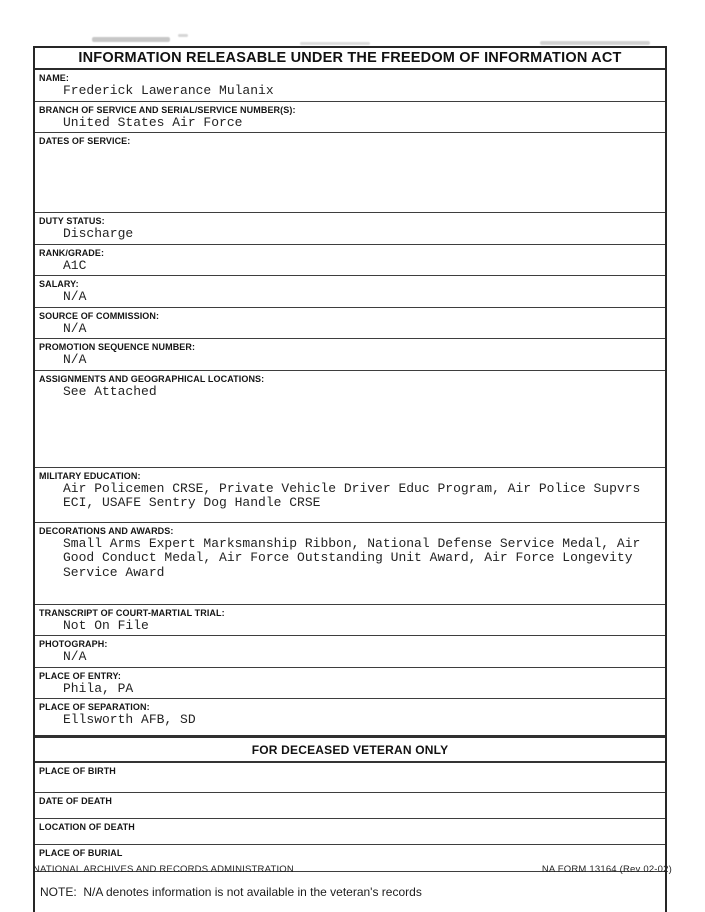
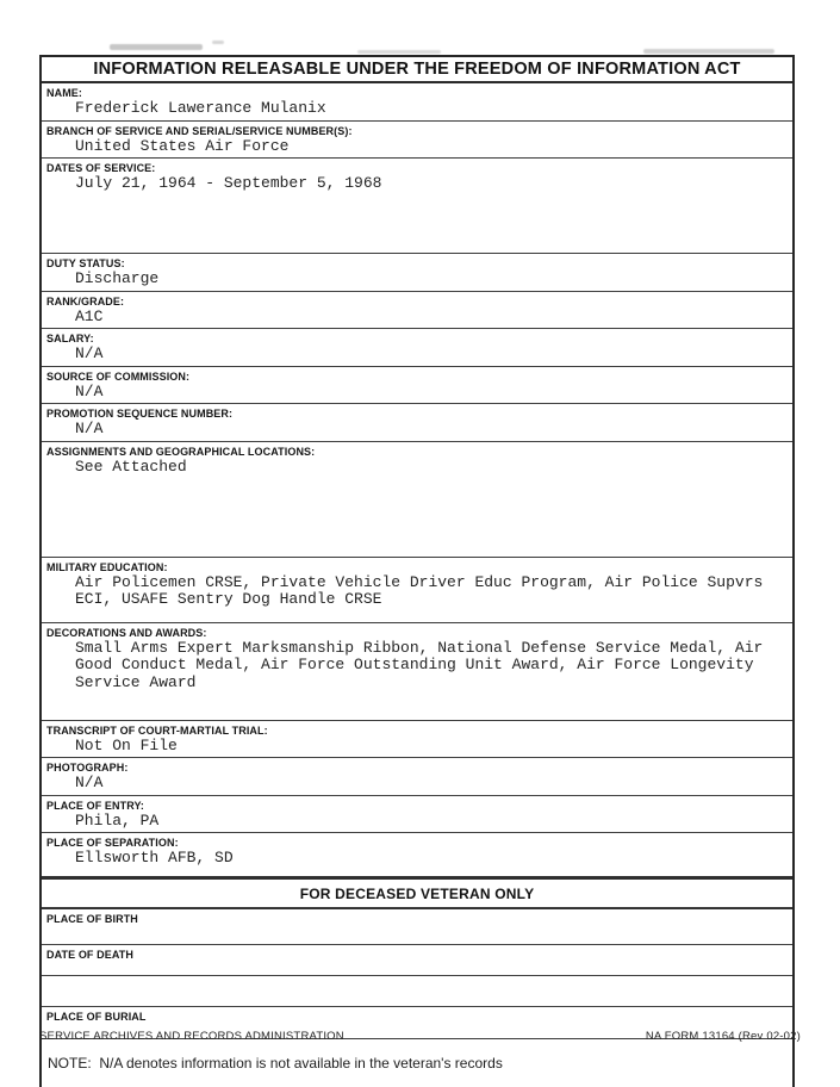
  INFORMATION RELEASABLE UNDER THE FREEDOM OF INFORMATION ACT
  NAME:
  Frederick Lawerance Mulanix
  BRANCH OF SERVICE AND SERIAL/SERVICE NUMBER(S):
  United States Air Force
  DATES OF SERVICE:
+ July 21, 1964 - September 5, 1968
  DUTY STATUS:
  Discharge
  RANK/GRADE:
  A1C
  SALARY:
  N/A
  SOURCE OF COMMISSION:
  N/A
  PROMOTION SEQUENCE NUMBER:
  N/A
  ASSIGNMENTS AND GEOGRAPHICAL LOCATIONS:
  See Attached
  MILITARY EDUCATION:
  Air Policemen CRSE, Private Vehicle Driver Educ Program, Air Police Supvrs
  ECI, USAFE Sentry Dog Handle CRSE
  DECORATIONS AND AWARDS:
  Small Arms Expert Marksmanship Ribbon, National Defense Service Medal, Air
  Good Conduct Medal, Air Force Outstanding Unit Award, Air Force Longevity
  Service Award
  TRANSCRIPT OF COURT-MARTIAL TRIAL:
  Not On File
  PHOTOGRAPH:
  N/A
  PLACE OF ENTRY:
  Phila, PA
  PLACE OF SEPARATION:
  Ellsworth AFB, SD
  FOR DECEASED VETERAN ONLY
  PLACE OF BIRTH
  DATE OF DEATH
- LOCATION OF DEATH
  PLACE OF BURIAL
  NOTE: N/A denotes information is not available in the veteran's records
- NATIONAL ARCHIVES AND RECORDS ADMINISTRATION
+ SERVICE ARCHIVES AND RECORDS ADMINISTRATION
  NA FORM 13164 (Rev 02-02)
